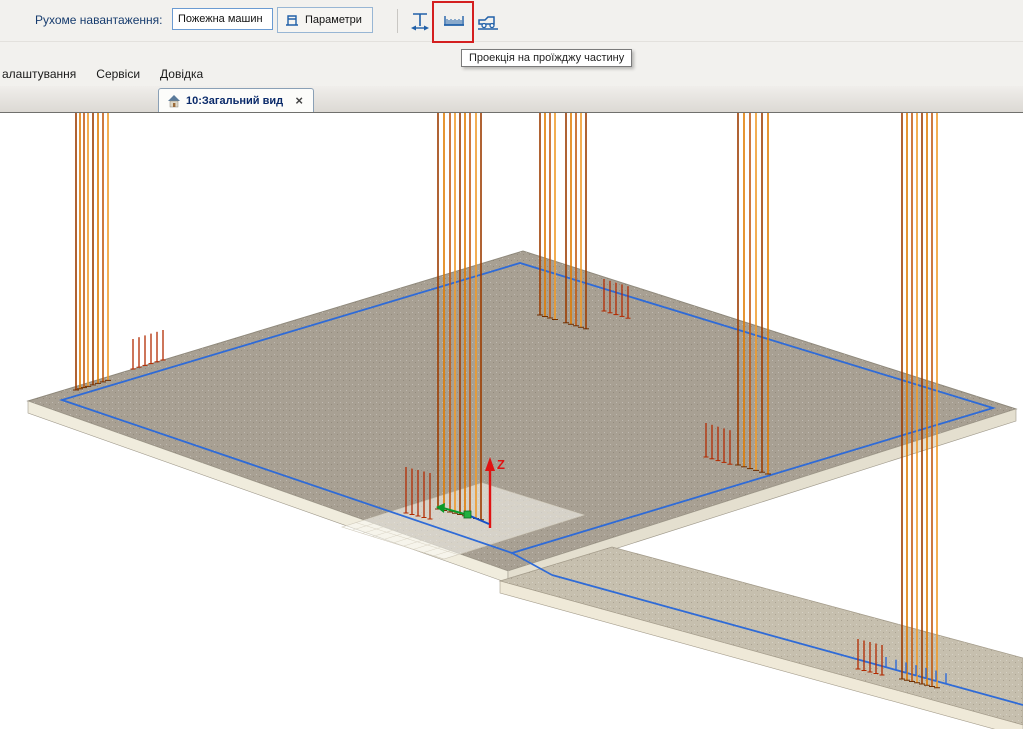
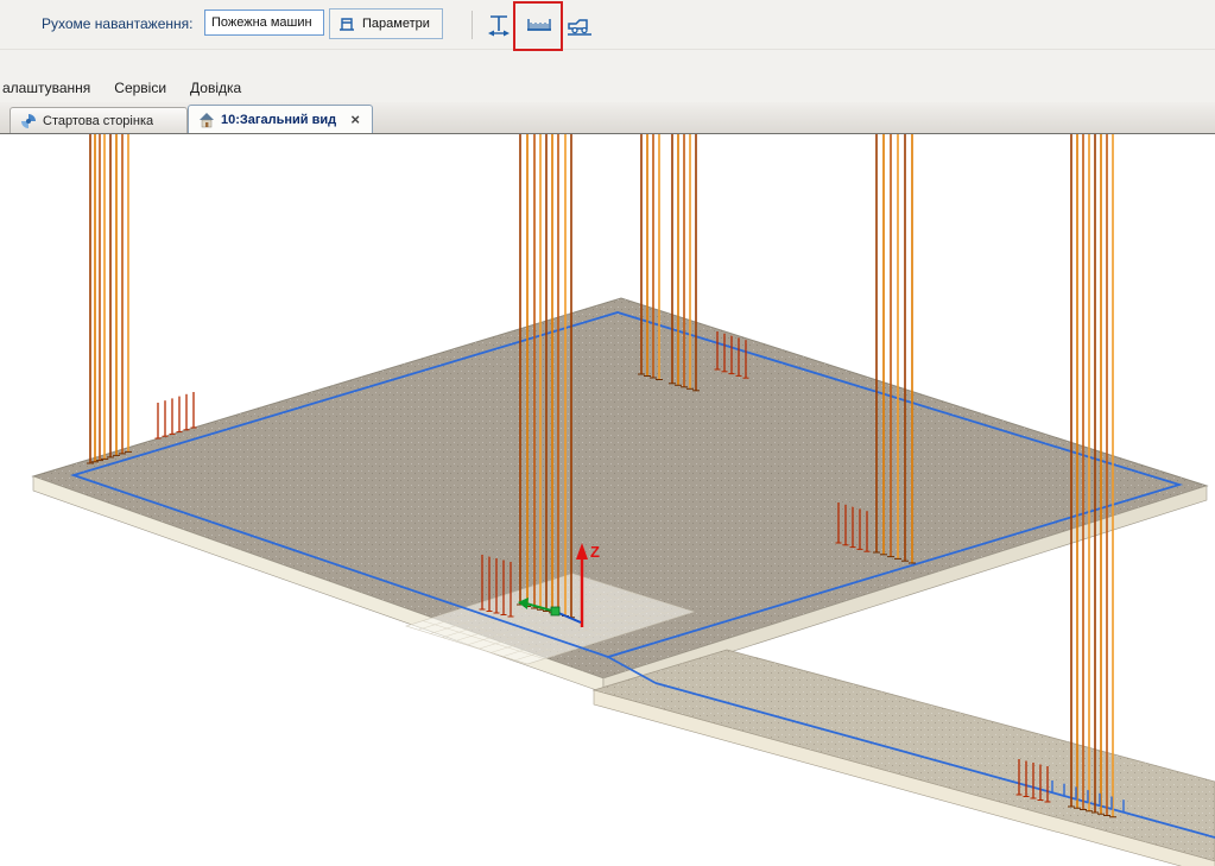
  Рухоме навантаження:
  Пожежна машин
  Параметри
- Проекція на проїжджу частину
  алаштування
  Сервіси
  Довідка
+ Стартова сторінка
  10:Загальний вид
  ×
  Z
